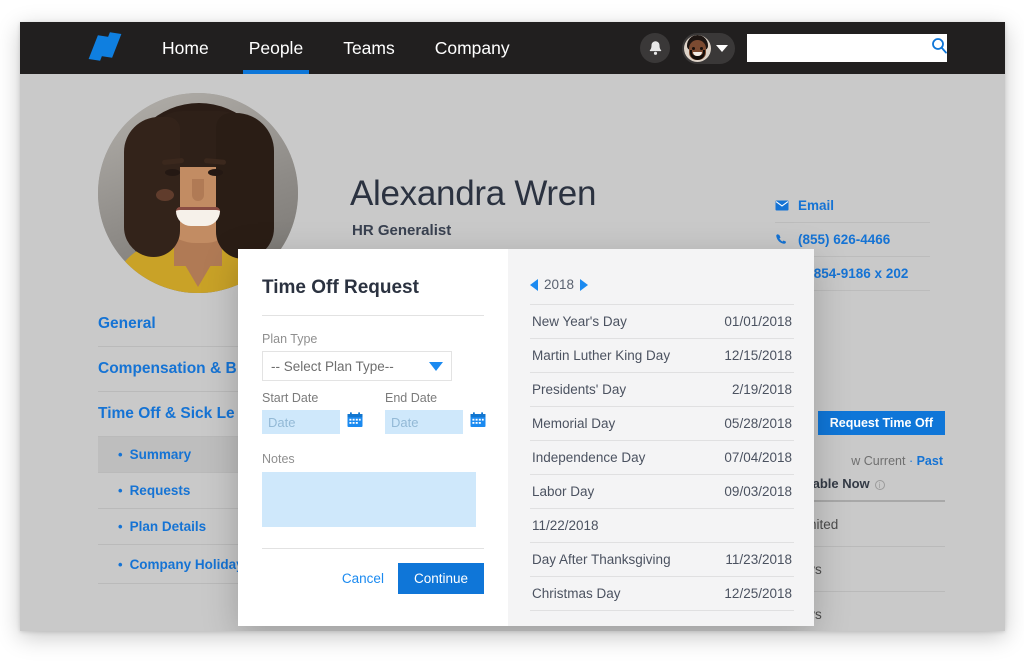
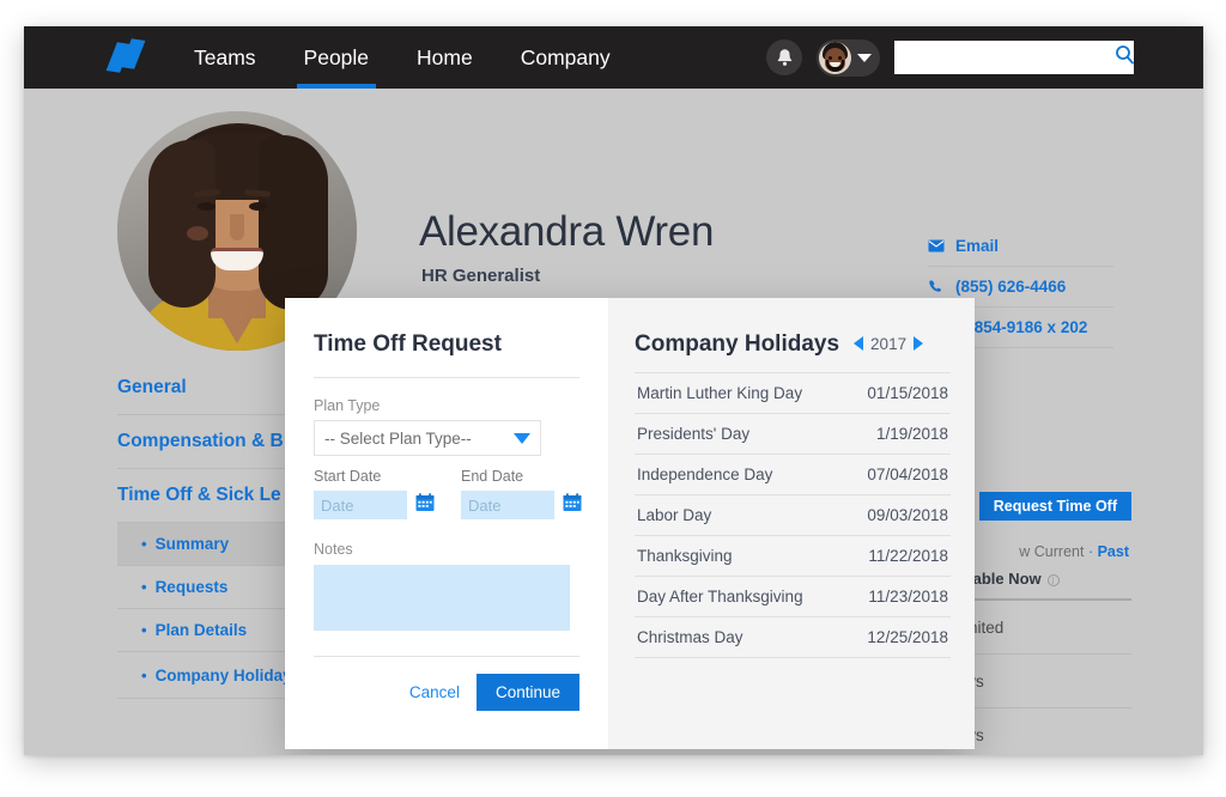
- Home
+ Teams
  People
- Teams
+ Home
  Company
  Alexandra Wren
  HR Generalist
  Email
  (855) 626-4466
  854-9186 x 202
  General
  Compensation & B
  Time Off & Sick Le
  •
  Summary
  •
  Requests
  •
  Plan Details
  •
  Company Holida
  Request Time Off
  w Current · Past
  Time Off Request
  Plan Type
  -- Select Plan Type--
  Start Date
  Date
  End Date
  Date
  Notes
  Cancel
  Continue
+ Company Holidays
- 2018
+ 2017
- New Year's Day
- 01/01/2018
  Martin Luther King Day
- 12/15/2018
+ 01/15/2018
  Presidents' Day
- 2/19/2018
+ 1/19/2018
- Memorial Day
- 05/28/2018
  Independence Day
  07/04/2018
  Labor Day
  09/03/2018
+ Thanksgiving
  11/22/2018
  Day After Thanksgiving
  11/23/2018
  Christmas Day
  12/25/2018
